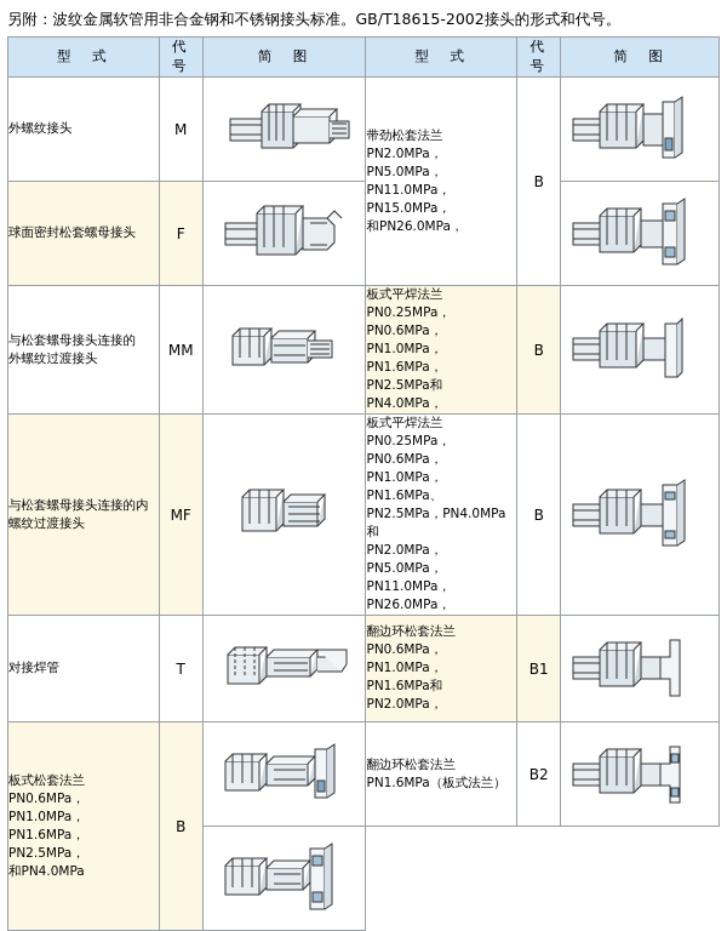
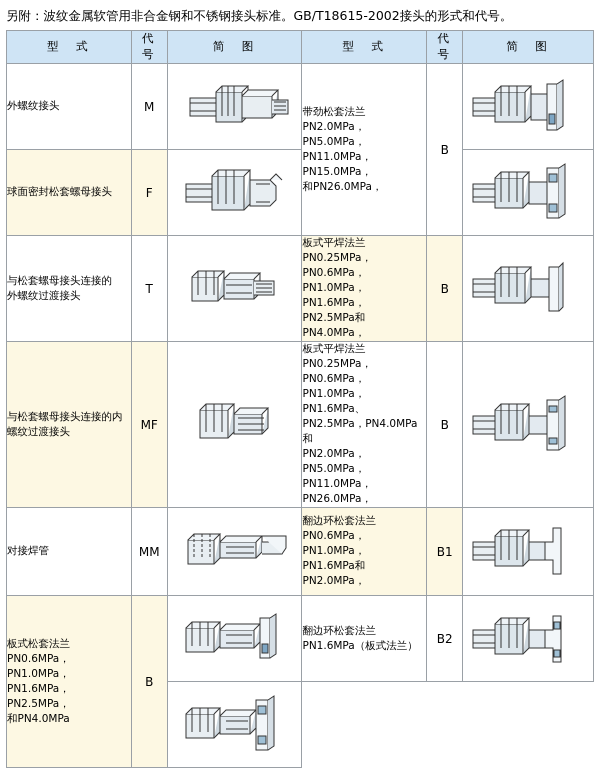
  另附：波纹金属软管用非合金钢和不锈钢接头标准。GB/T18615-2002接头的形式和代号。
  型 式	代 号	简 图	型 式	代 号	简 图
  外螺纹接头	M		带劲松套法兰 PN2.0MPa，PN5.0MPa， PN11.0MPa，PN15.0MPa， 和PN26.0MPa，	B
  球面密封松套螺母接头	F
- 与松套螺母接头连接的 外螺纹过渡接头	MM		板式平焊法兰 PN0.25MPa，PN0.6MPa， PN1.0MPa，PN1.6MPa， PN2.5MPa和PN4.0MPa，	B
+ 与松套螺母接头连接的 外螺纹过渡接头	T		板式平焊法兰 PN0.25MPa，PN0.6MPa， PN1.0MPa，PN1.6MPa， PN2.5MPa和PN4.0MPa，	B
  与松套螺母接头连接的内 螺纹过渡接头	MF		板式平焊法兰 PN0.25MPa，PN0.6MPa， PN1.0MPa，PN1.6MPa、 PN2.5MPa，PN4.0MPa和 PN2.0MPa，PN5.0MPa， PN11.0MPa，PN26.0MPa，	B
- 对接焊管	T		翻边环松套法兰 PN0.6MPa，PN1.0MPa， PN1.6MPa和PN2.0MPa，	B1
+ 对接焊管	MM		翻边环松套法兰 PN0.6MPa，PN1.0MPa， PN1.6MPa和PN2.0MPa，	B1
  板式松套法兰 PN0.6MPa，PN1.0MPa， PN1.6MPa，PN2.5MPa， 和PN4.0MPa	B		翻边环松套法兰 PN1.6MPa（板式法兰）	B2
